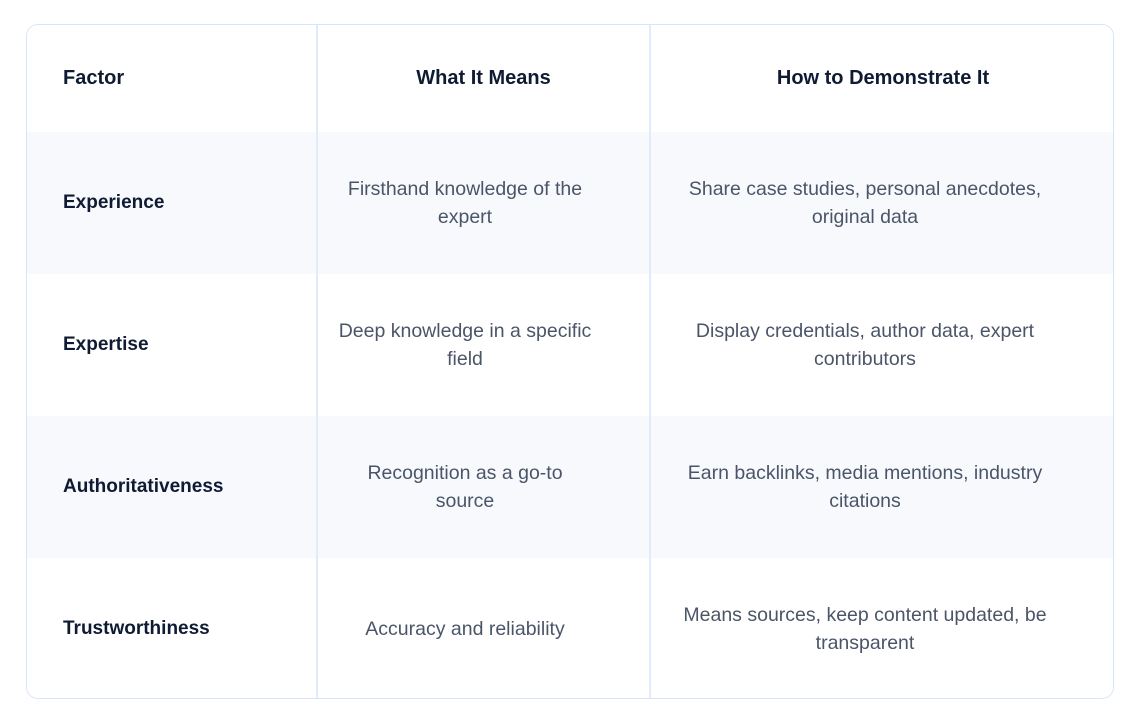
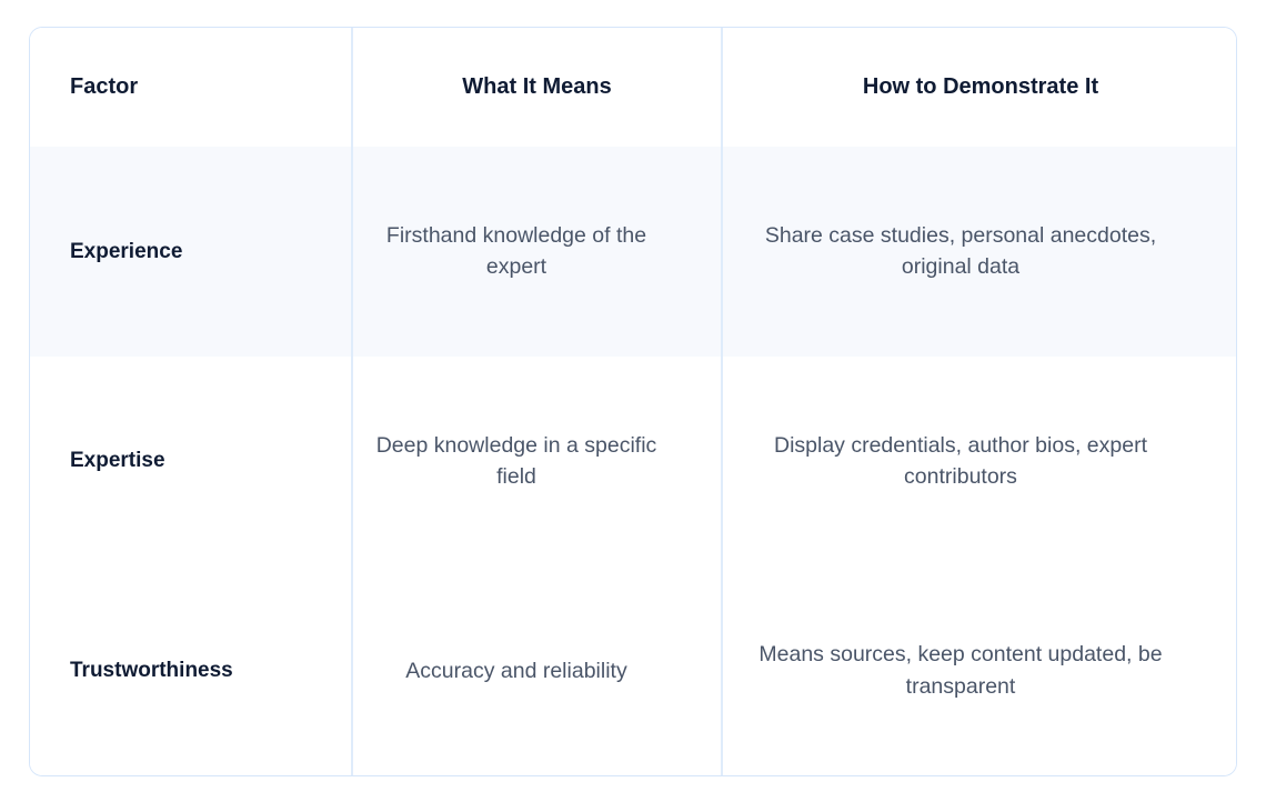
  Factor	What It Means	How to Demonstrate It
  Experience	Firsthand knowledge of the expert	Share case studies, personal anecdotes, original data
- Expertise	Deep knowledge in a specific field	Display credentials, author data, expert contributors
+ Expertise	Deep knowledge in a specific field	Display credentials, author bios, expert contributors
- Authoritativeness	Recognition as a go-to source	Earn backlinks, media mentions, industry citations
  Trustworthiness	Accuracy and reliability	Means sources, keep content updated, be transparent
